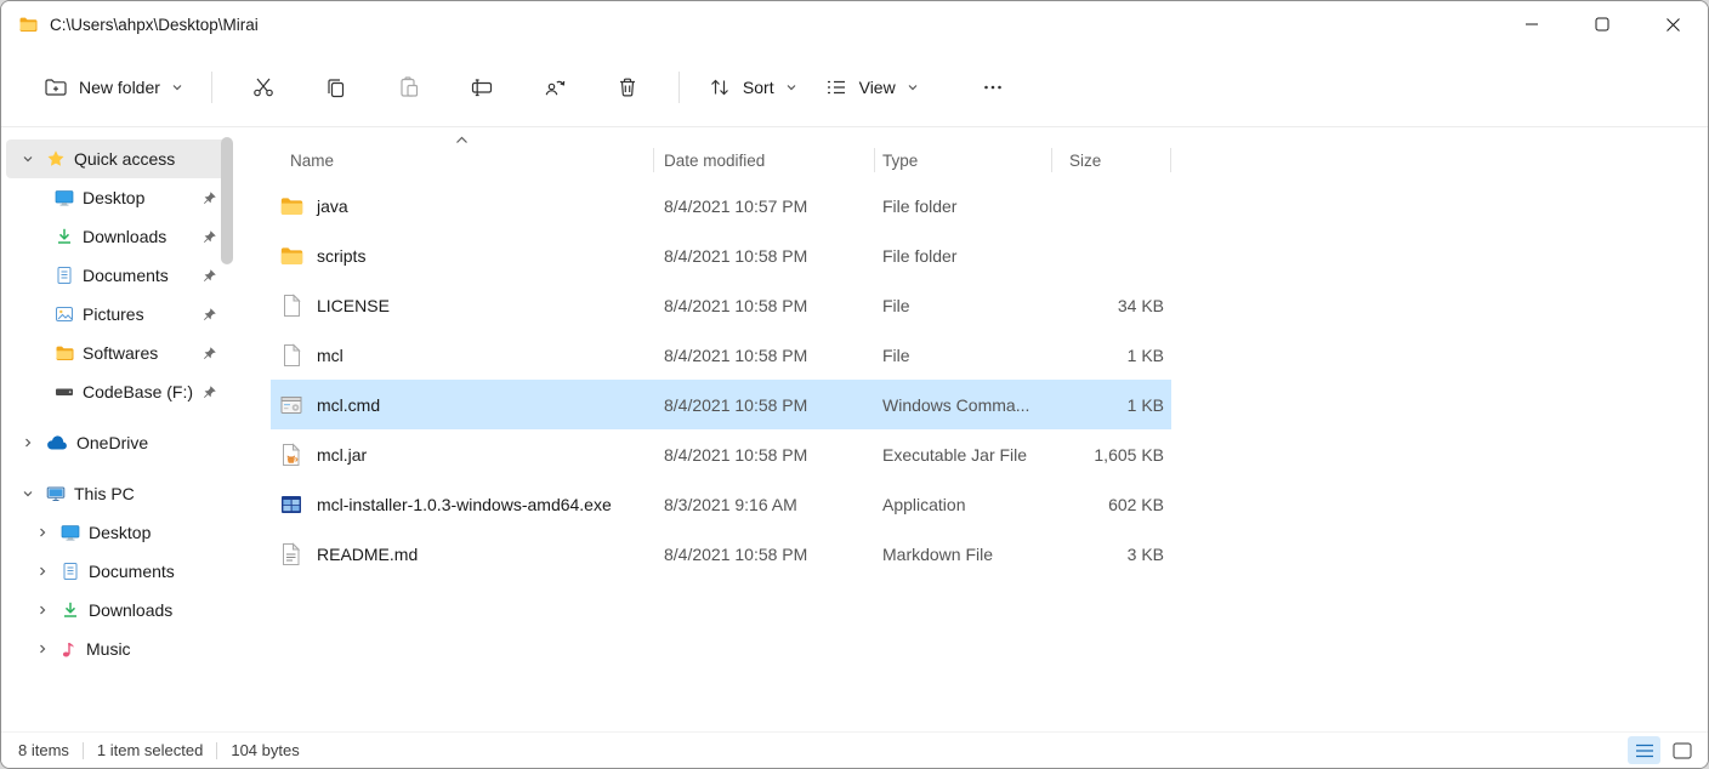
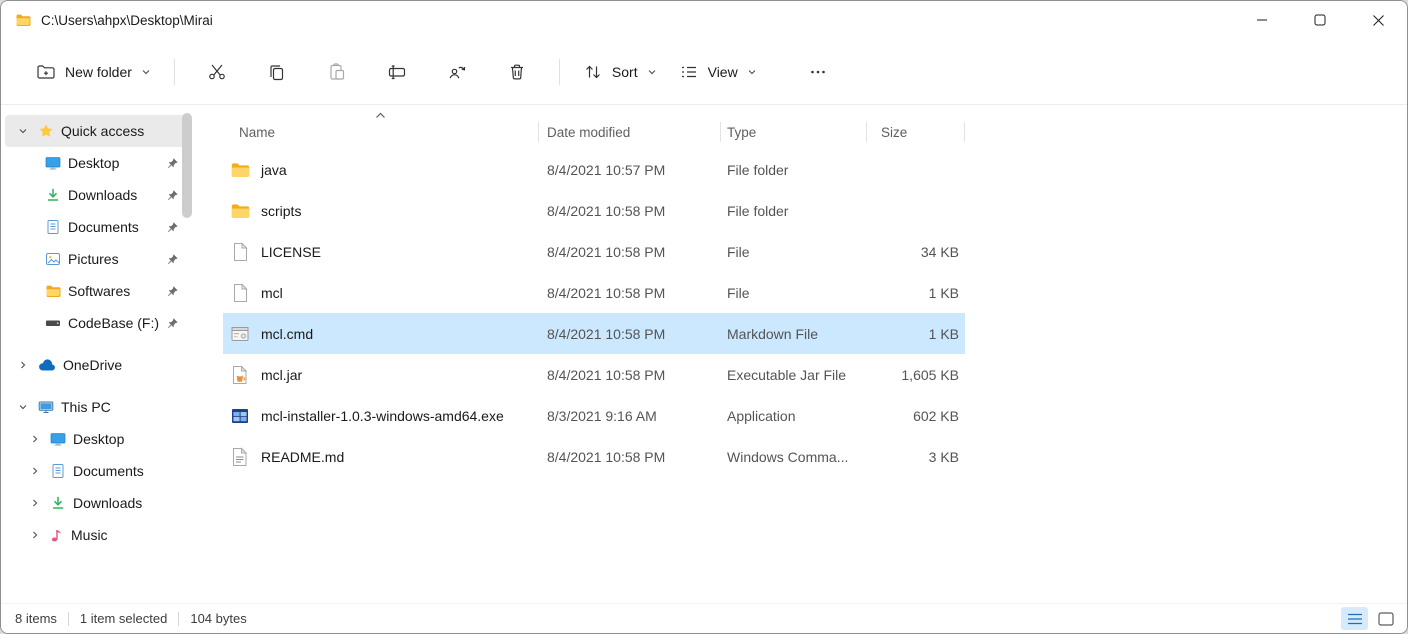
  C:\Users\ahpx\Desktop\Mirai
  New folder
  Sort
  View
  Quick access
  Desktop
  Downloads
  Documents
  Pictures
  Softwares
  CodeBase (F:)
  OneDrive
  This PC
  Desktop
  Documents
  Downloads
  Music
  Name
  Date modified
  Type
  Size
  java
  8/4/2021 10:57 PM
  File folder
  scripts
  8/4/2021 10:58 PM
  File folder
  LICENSE
  8/4/2021 10:58 PM
  File
  34 KB
  mcl
  8/4/2021 10:58 PM
  File
  1 KB
  mcl.cmd
  8/4/2021 10:58 PM
- Windows Comma...
+ Markdown File
  1 KB
  mcl.jar
  8/4/2021 10:58 PM
  Executable Jar File
  1,605 KB
  mcl-installer-1.0.3-windows-amd64.exe
  8/3/2021 9:16 AM
  Application
  602 KB
  README.md
  8/4/2021 10:58 PM
- Markdown File
+ Windows Comma...
  3 KB
  8 items
  1 item selected
  104 bytes
